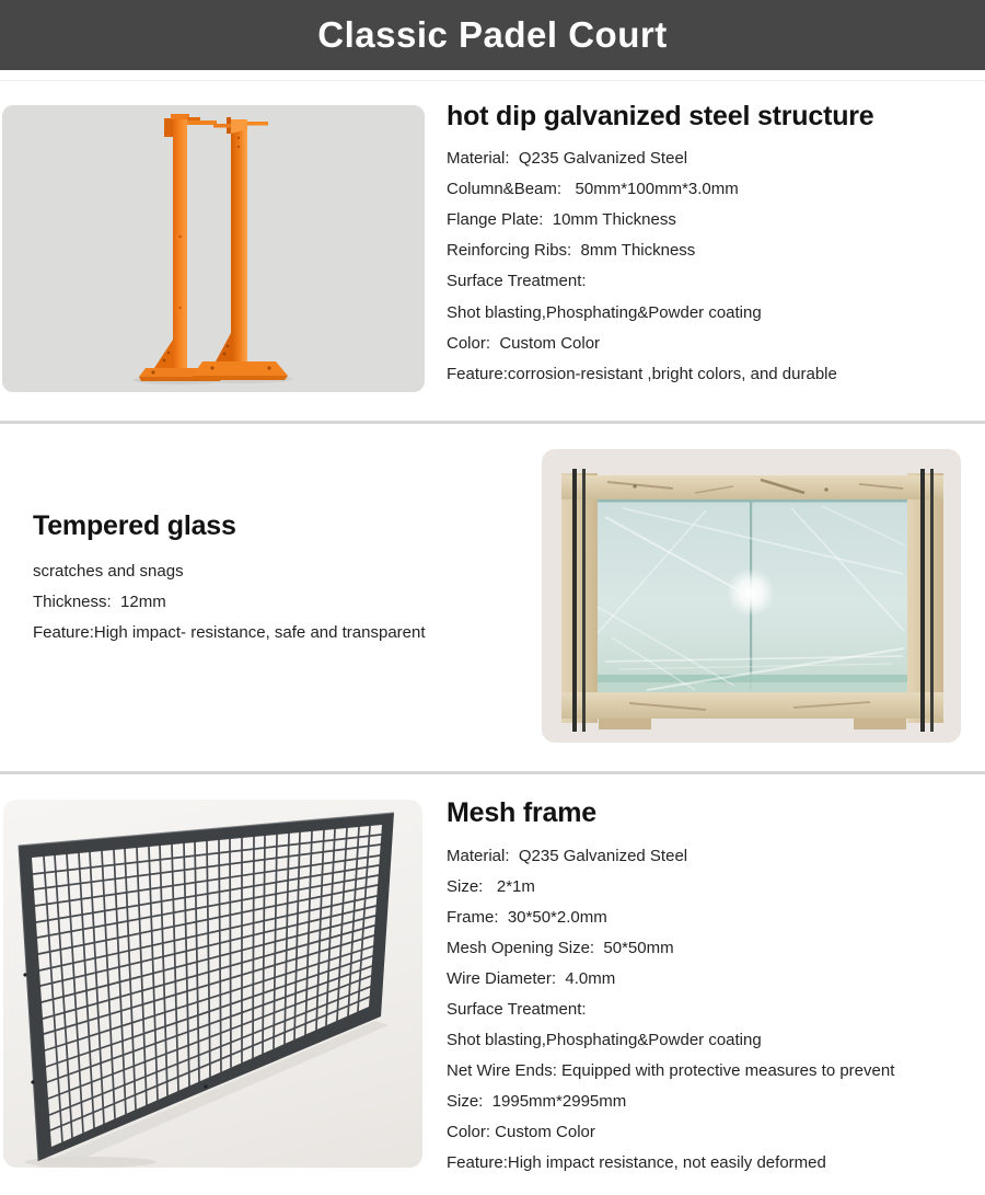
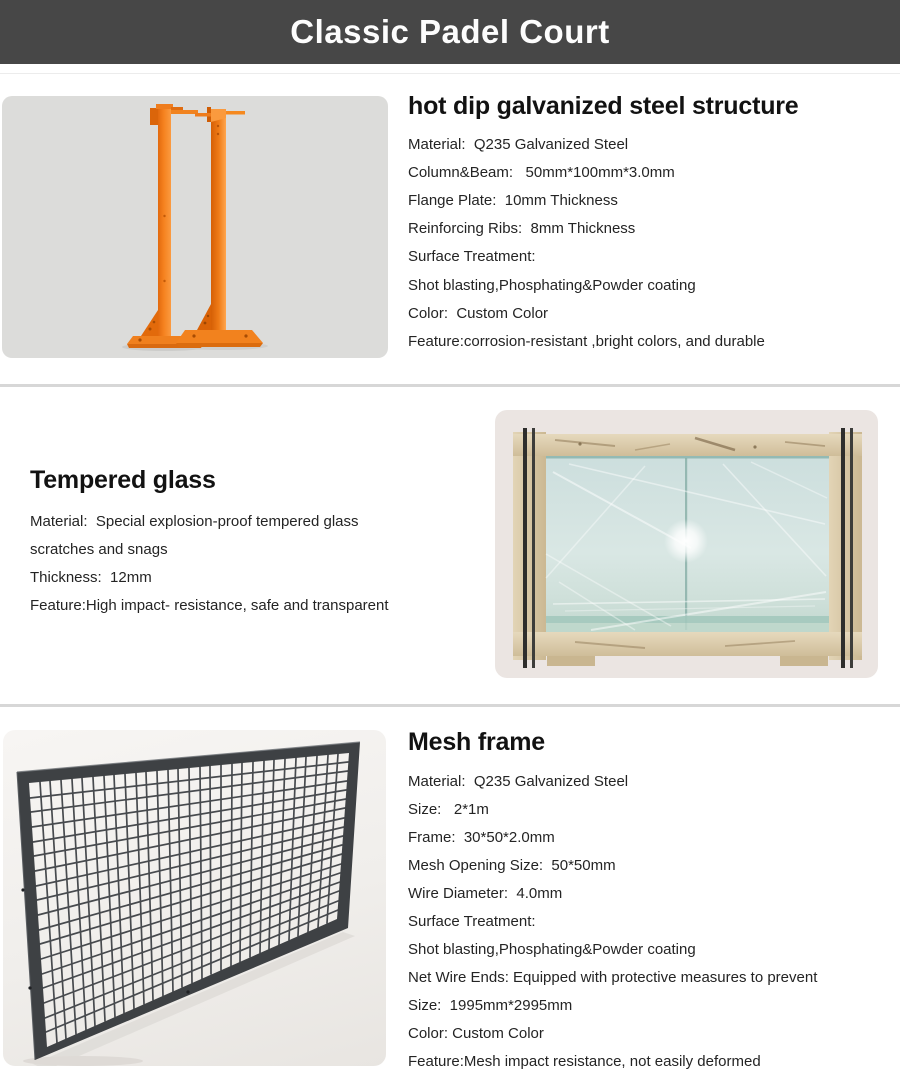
  Classic Padel Court
  hot dip galvanized steel structure
  Material: Q235 Galvanized Steel
  Column&Beam: 50mm*100mm*3.0mm
  Flange Plate: 10mm Thickness
  Reinforcing Ribs: 8mm Thickness
  Surface Treatment:
  Shot blasting,Phosphating&Powder coating
  Color: Custom Color
  Feature:corrosion-resistant ,bright colors, and durable
  Tempered glass
+ Material: Special explosion-proof tempered glass
  scratches and snags
  Thickness: 12mm
  Feature:High impact- resistance, safe and transparent
  Mesh frame
  Material: Q235 Galvanized Steel
  Size: 2*1m
  Frame: 30*50*2.0mm
  Mesh Opening Size: 50*50mm
  Wire Diameter: 4.0mm
  Surface Treatment:
  Shot blasting,Phosphating&Powder coating
  Net Wire Ends: Equipped with protective measures to prevent
  Size: 1995mm*2995mm
  Color: Custom Color
- Feature:High impact resistance, not easily deformed
+ Feature:Mesh impact resistance, not easily deformed
